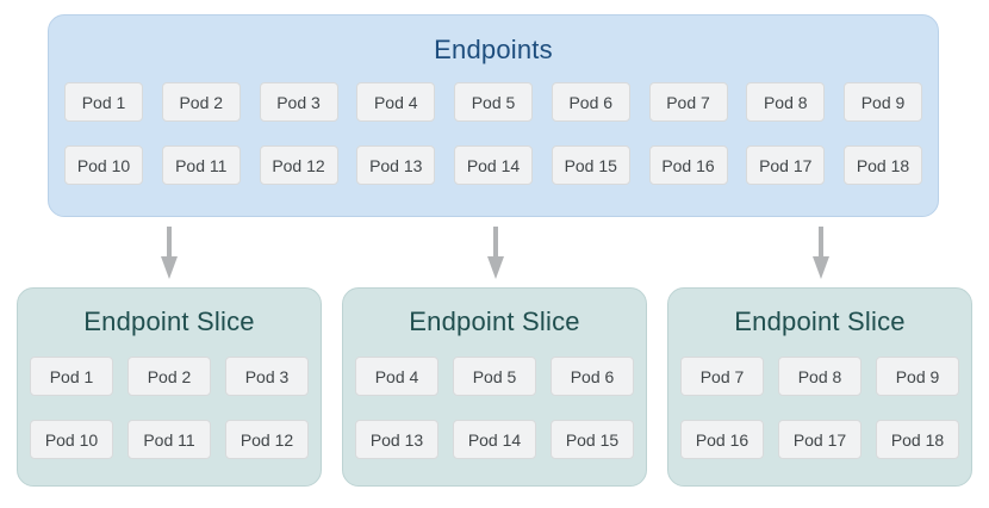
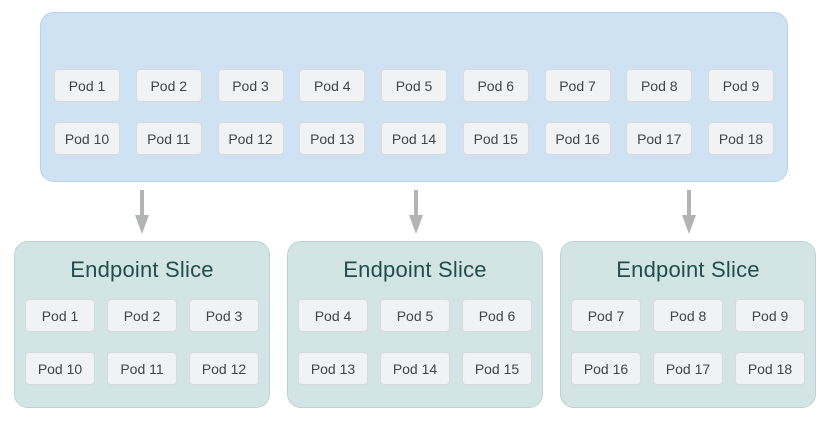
- Endpoints
  Pod 1
  Pod 2
  Pod 3
  Pod 4
  Pod 5
  Pod 6
  Pod 7
  Pod 8
  Pod 9
  Pod 10
  Pod 11
  Pod 12
  Pod 13
  Pod 14
  Pod 15
  Pod 16
  Pod 17
  Pod 18
  Endpoint Slice
  Pod 1
  Pod 2
  Pod 3
  Pod 10
  Pod 11
  Pod 12
  Endpoint Slice
  Pod 4
  Pod 5
  Pod 6
  Pod 13
  Pod 14
  Pod 15
  Endpoint Slice
  Pod 7
  Pod 8
  Pod 9
  Pod 16
  Pod 17
  Pod 18
